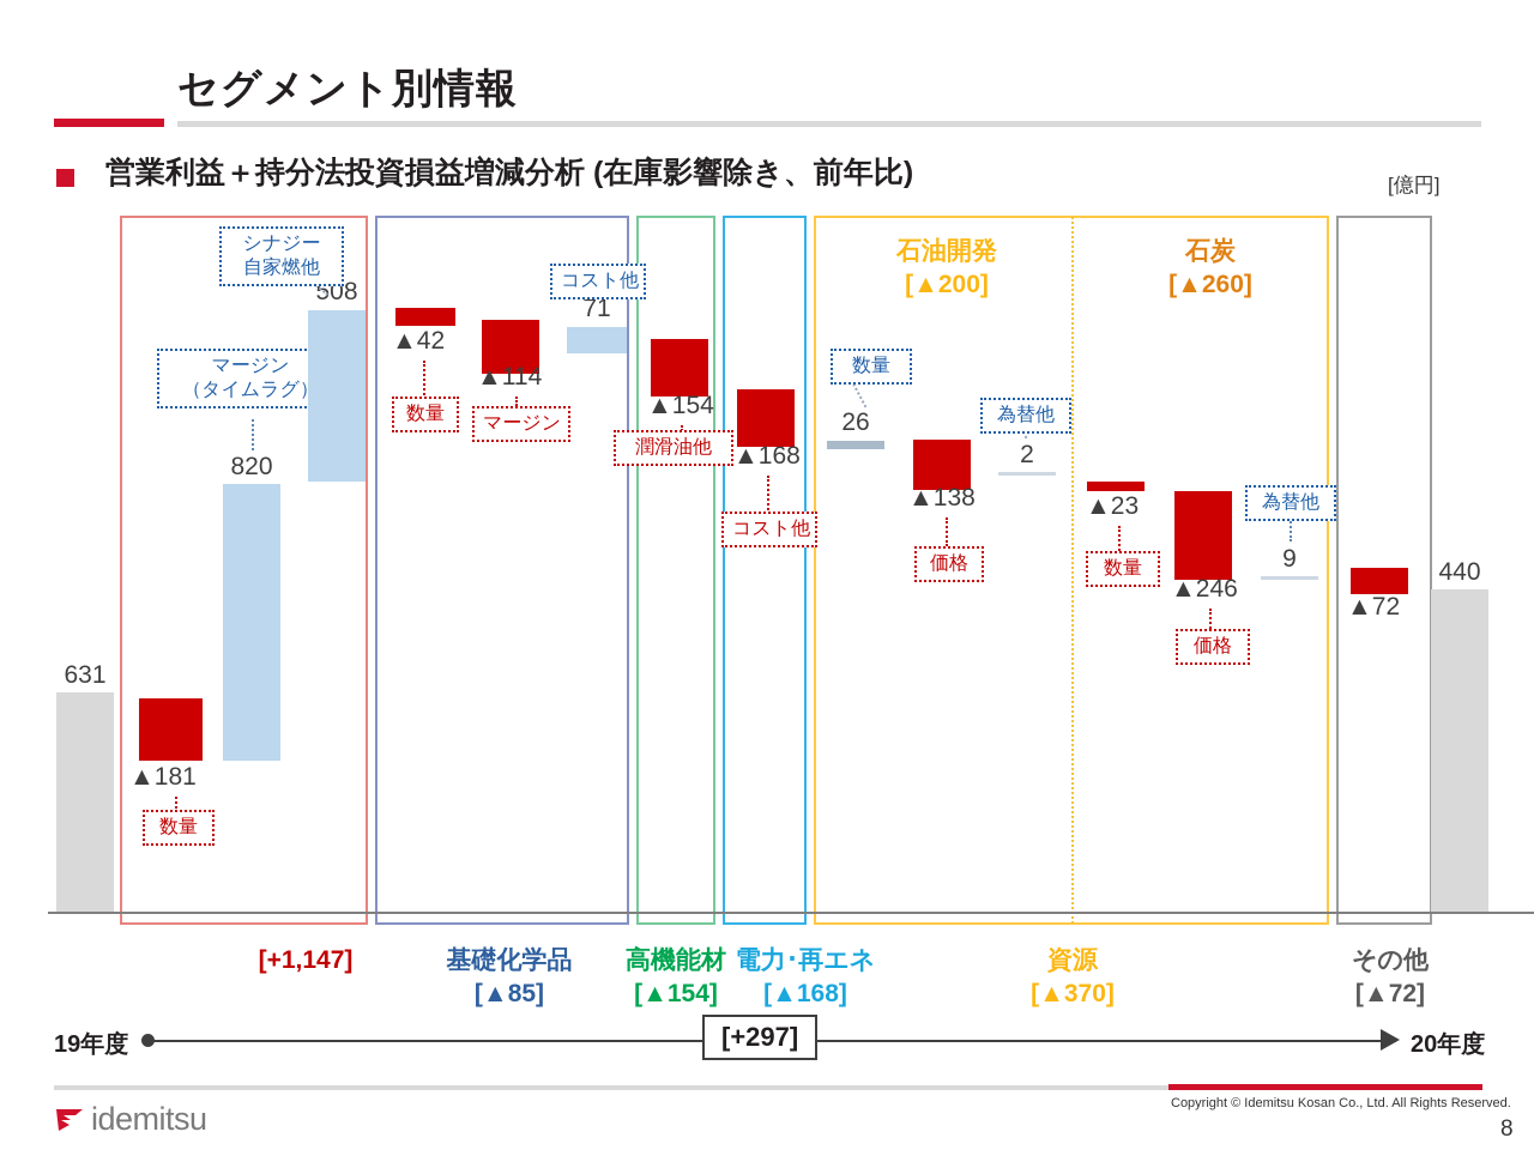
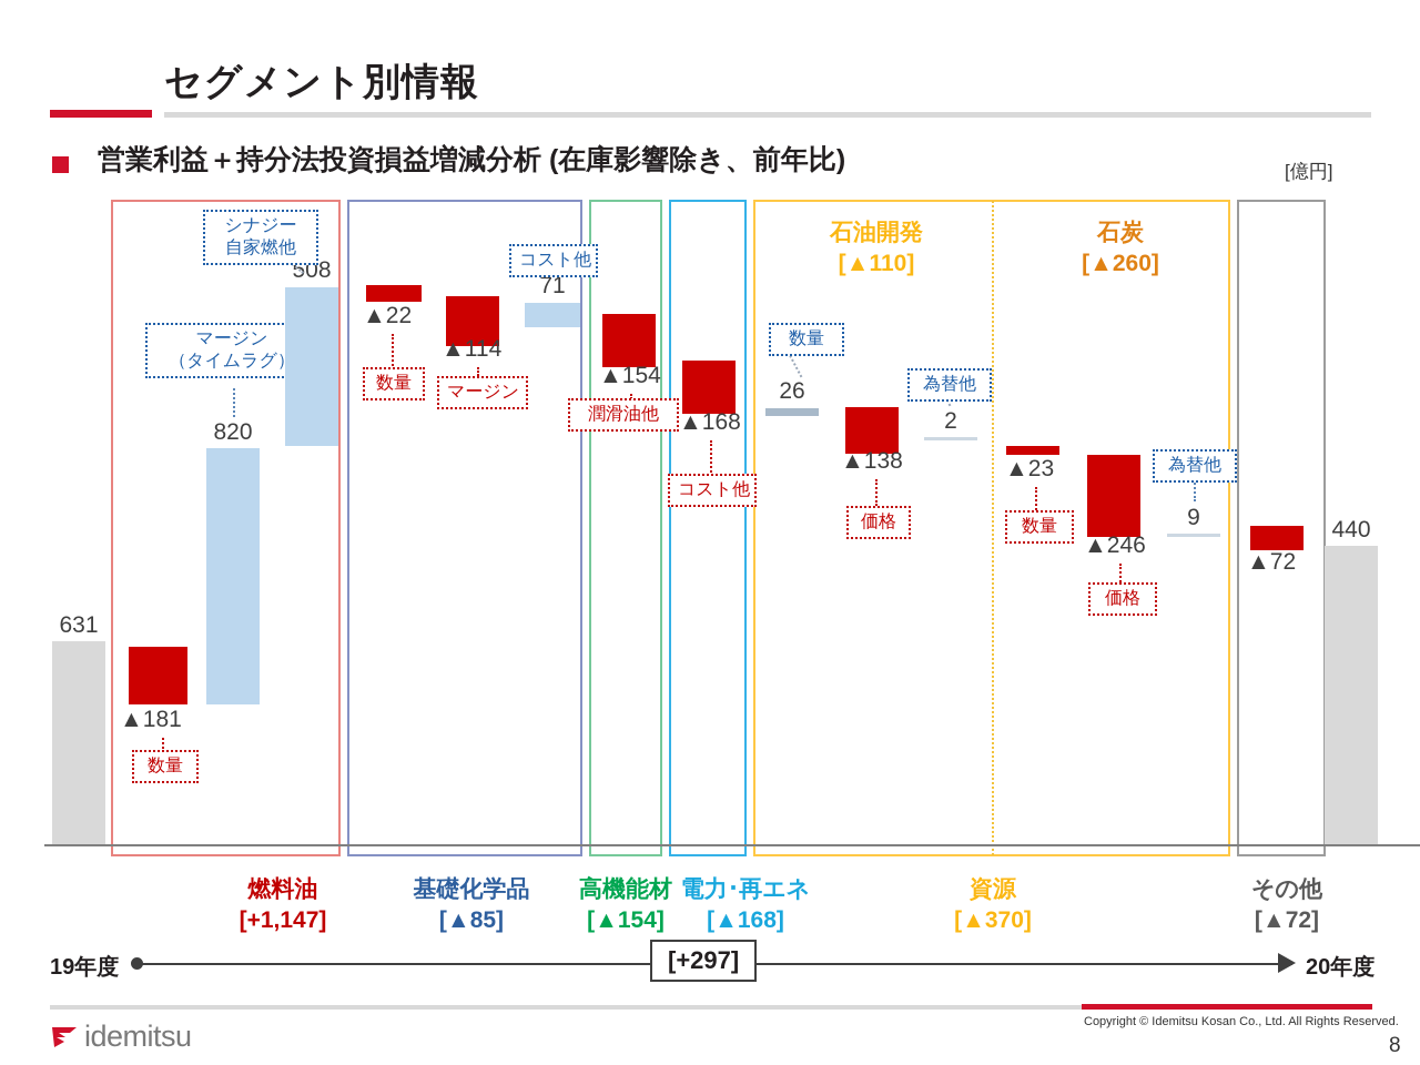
  セグメント別情報
  営業利益＋持分法投資損益増減分析 (在庫影響除き、前年比)
  [億円]
  石油開発
- [▲200]
+ [▲110]
  石炭
  [▲260]
  631
  ▲181
  数量
  820
  マージン
  （タイムラグ
  508
  シナジー
  自家燃他
- ▲42
+ ▲22
  数量
  ▲114
  マージン
  71
  コスト他
  ▲154
  潤滑油他
  ▲168
  コスト他
  26
  数量
  ▲138
  価格
  2
  為替他
  ▲23
  数量
  ▲246
  価格
  9
  為替他
  ▲72
  440
+ 燃料油
  [+1,147]
  基礎化学品
  [▲85]
  高機能材
  [▲154]
  電力･再エネ
  [▲168]
  資源
  [▲370]
  その他
  [▲72]
  19年度
  [+297]
  20年度
  Copyright © Idemitsu Kosan Co., Ltd. All Rights Reserved.
  8
  idemitsu
